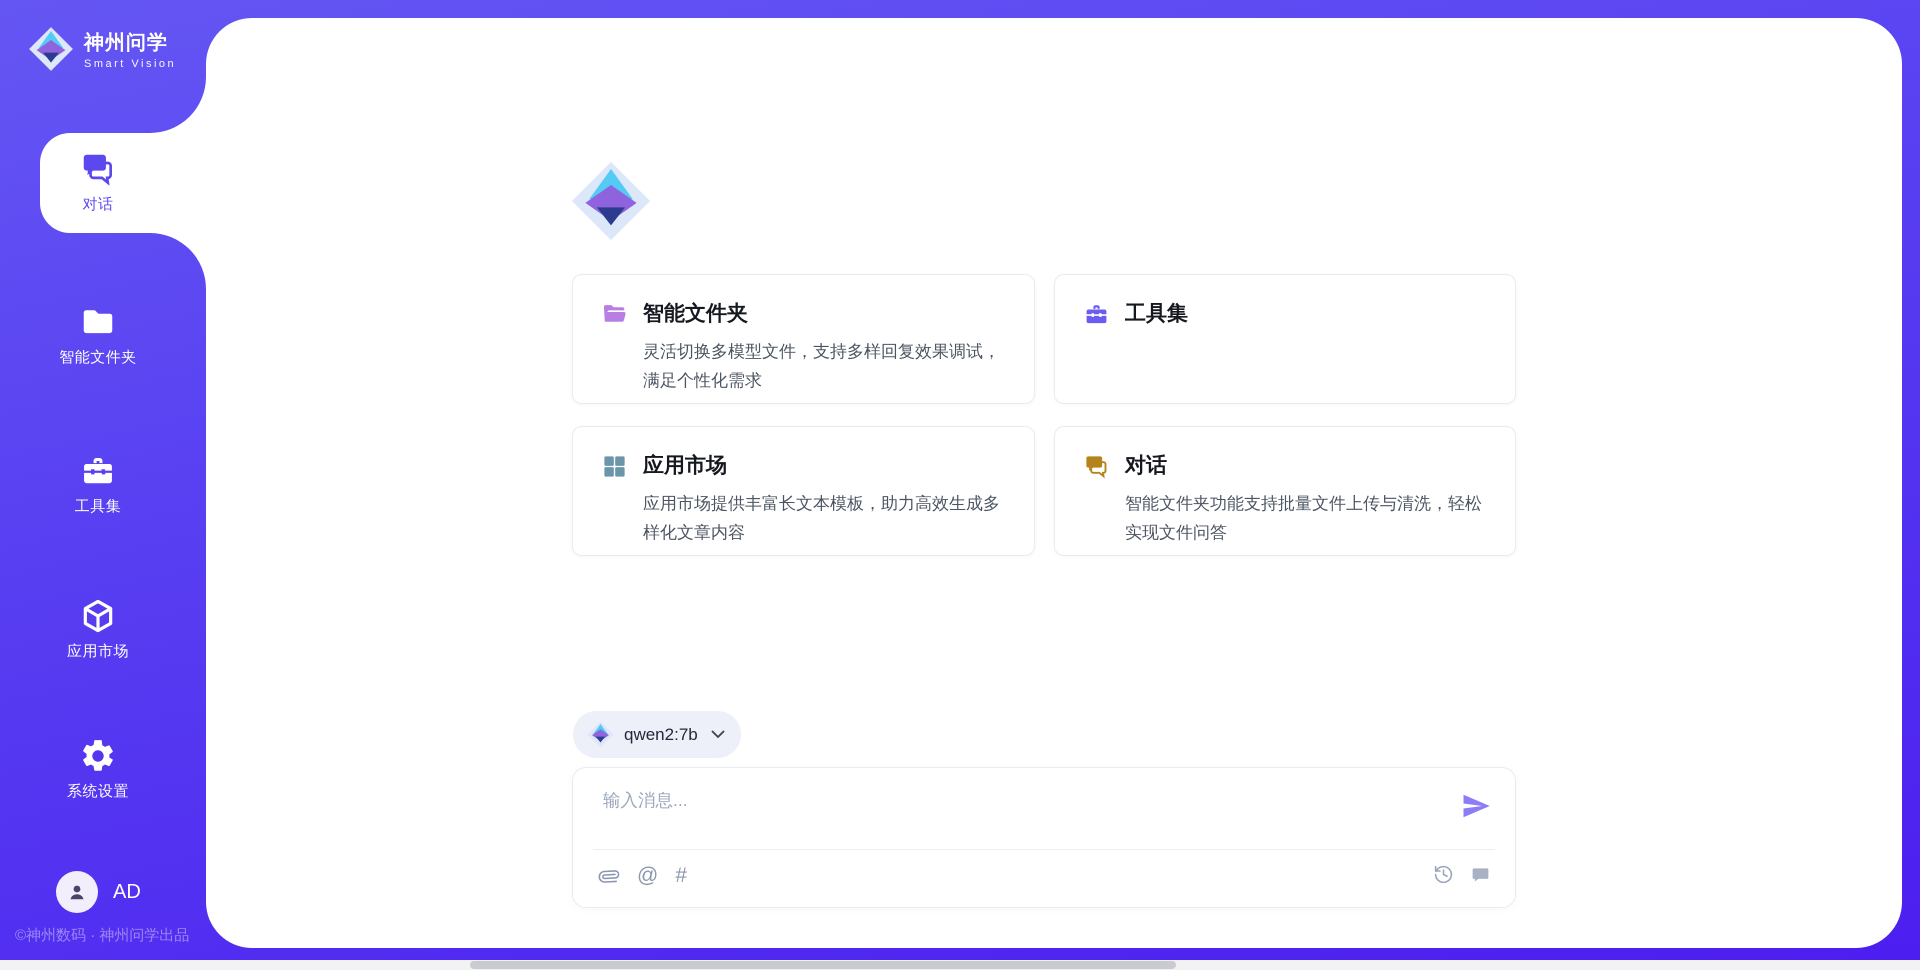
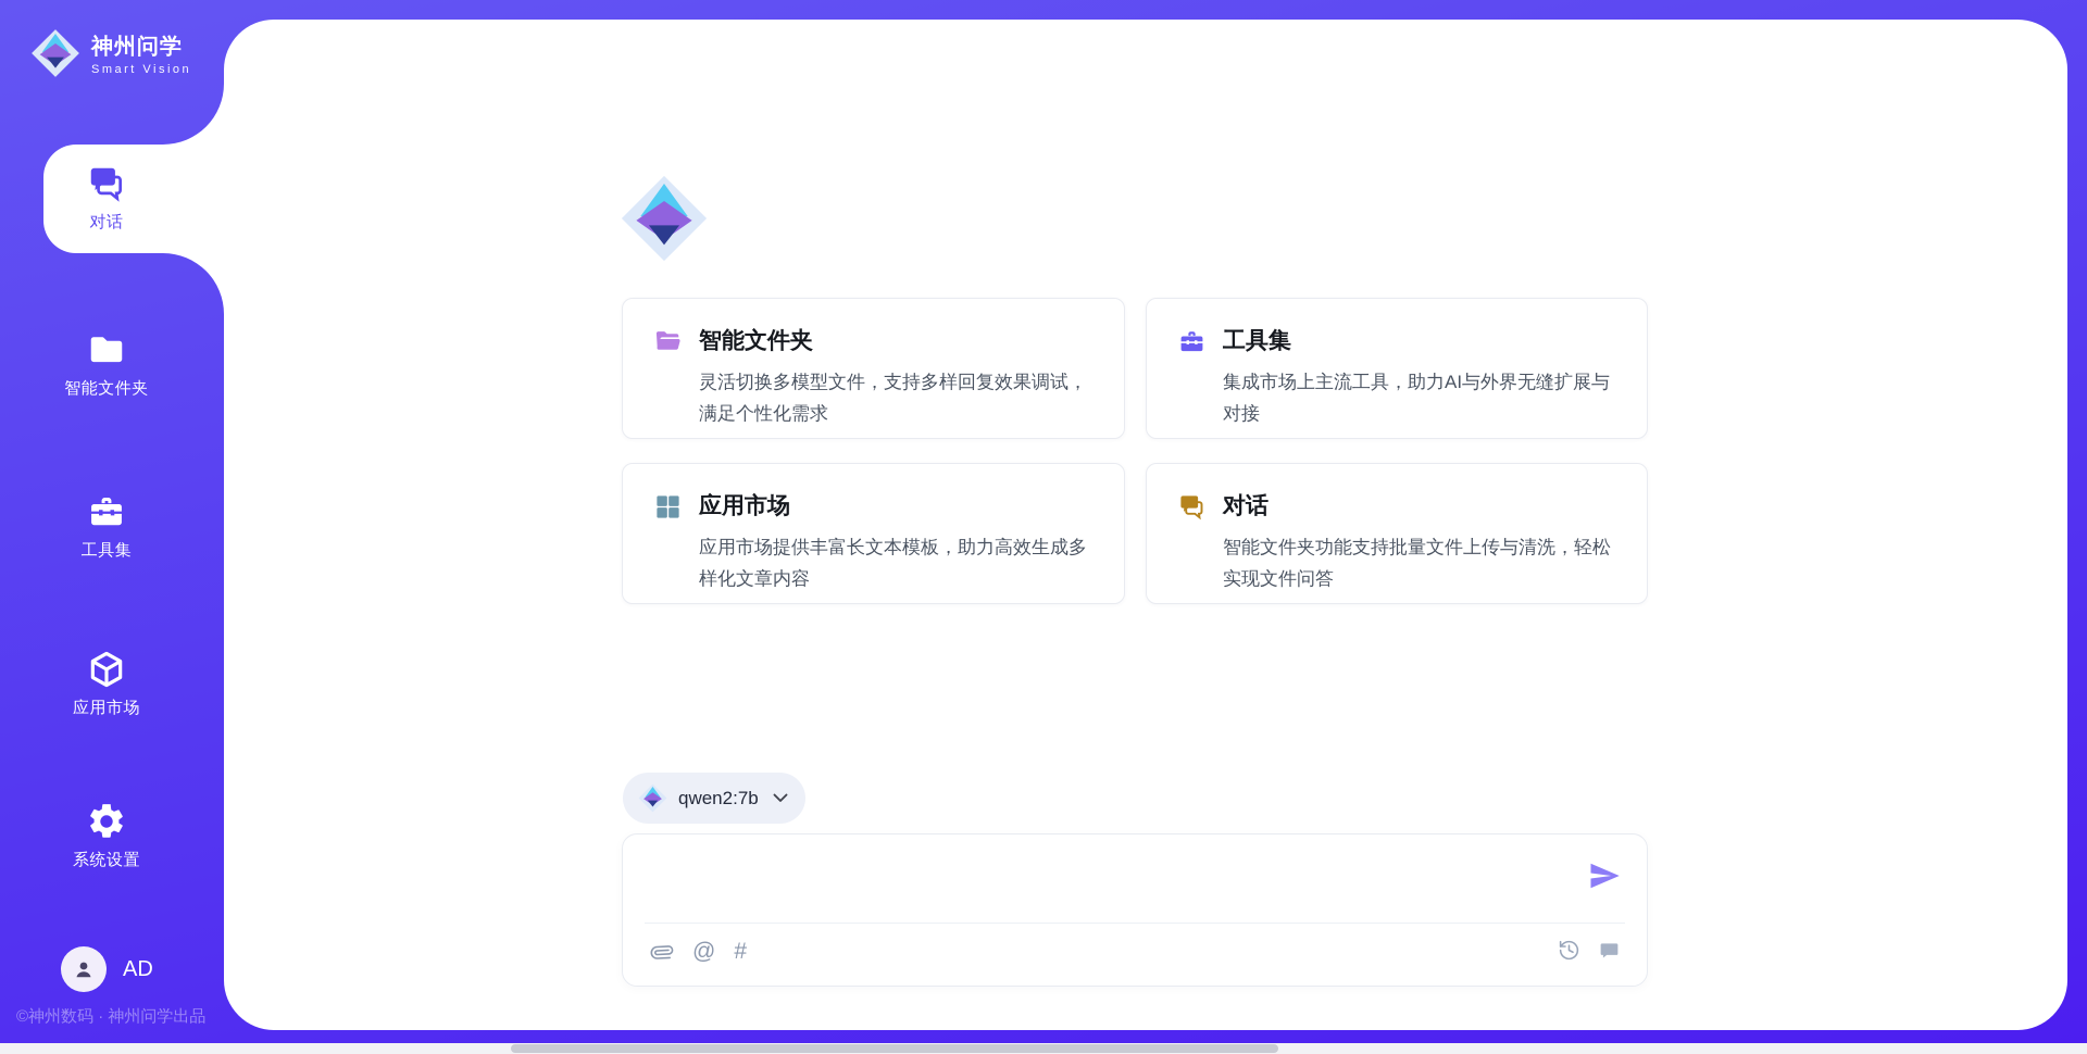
  神州问学
  Smart Vision
  对话
  智能文件夹
  工具集
  应用市场
  系统设置
  AD
  ©神州数码 · 神州问学出品
  智能文件夹
  灵活切换多模型文件，支持多样回复效果调试，满足个性化需求
  工具集
+ 集成市场上主流工具，助力AI与外界无缝扩展与对接
  应用市场
  应用市场提供丰富长文本模板，助力高效生成多样化文章内容
  对话
  智能文件夹功能支持批量文件上传与清洗，轻松实现文件问答
  qwen2:7b
- 输入消息...
  @
  #
